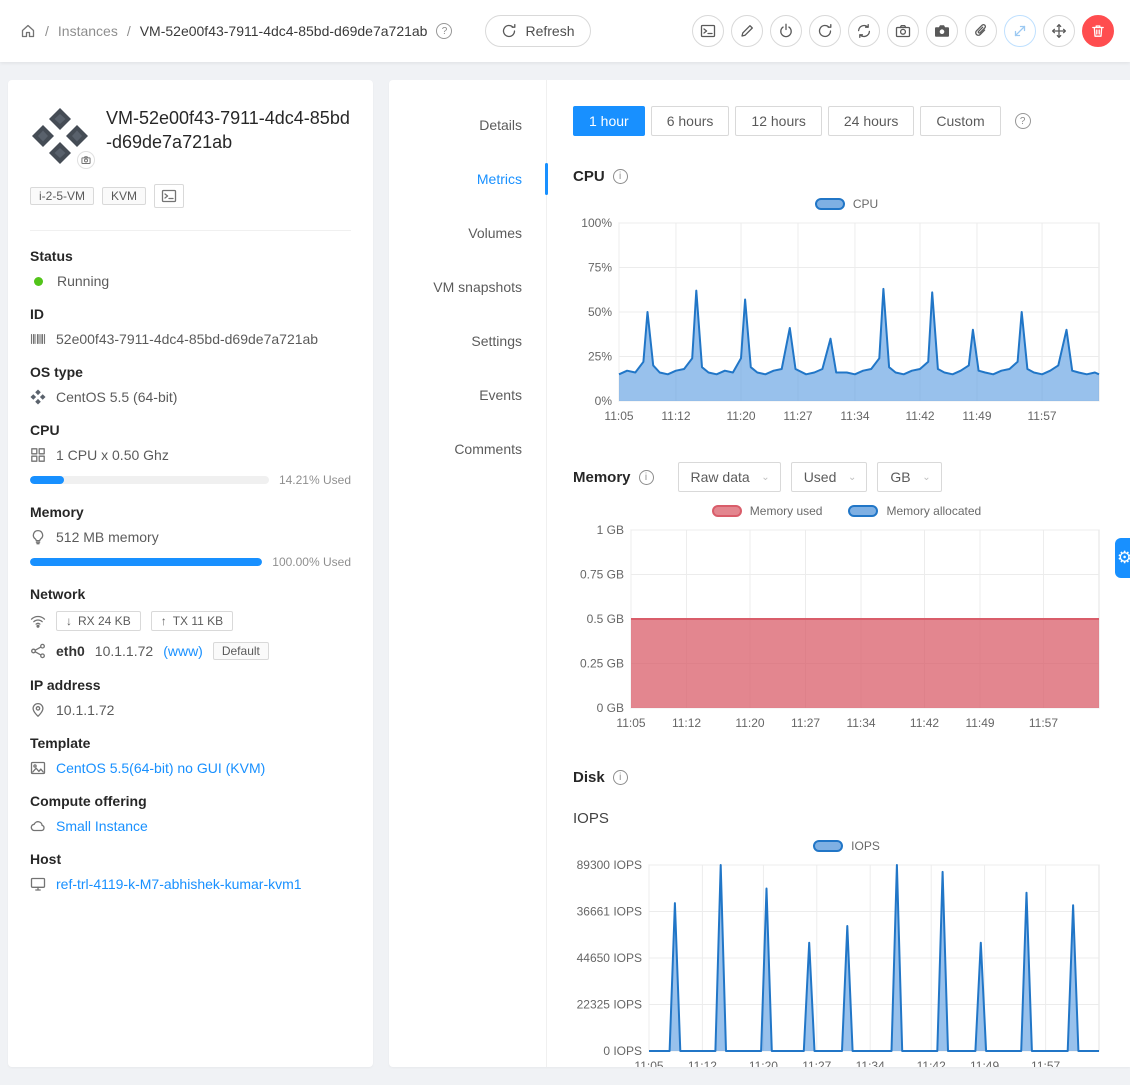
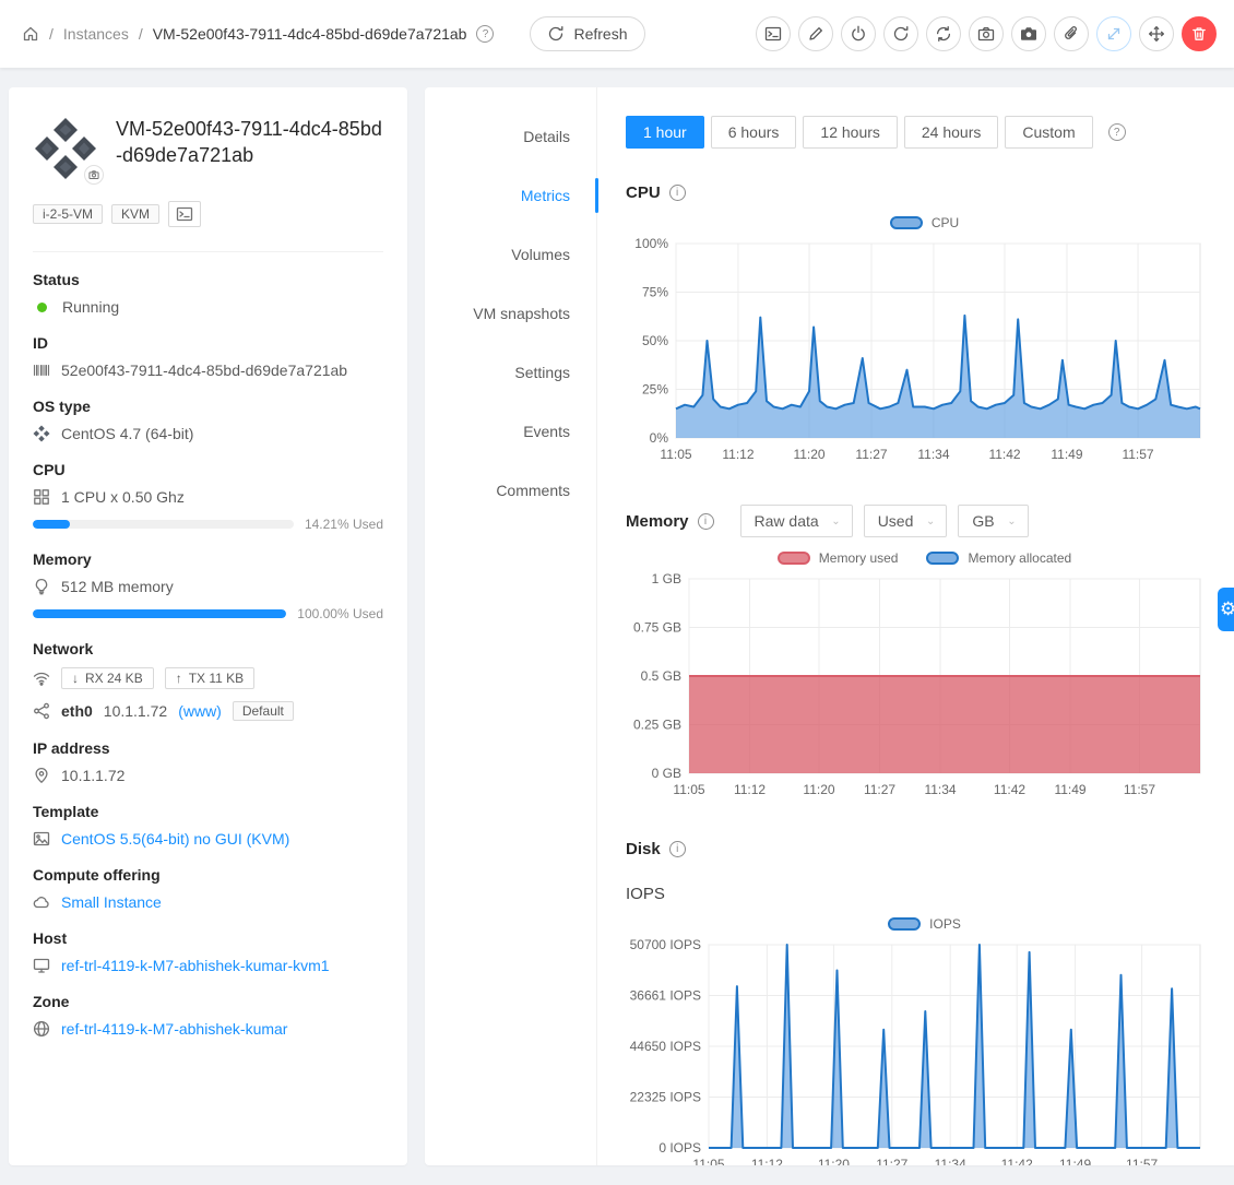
  /
  Instances
  /
  VM-52e00f43-7911-4dc4-85bd-d69de7a721ab
  ?
  Refresh
  VM-52e00f43-7911-4dc4-85bd-d69de7a721ab
  i-2-5-VM
  KVM
  Status
  Running
  ID
  52e00f43-7911-4dc4-85bd-d69de7a721ab
  OS type
- CentOS 5.5 (64-bit)
+ CentOS 4.7 (64-bit)
  CPU
  1 CPU x 0.50 Ghz
  14.21% Used
  Memory
  512 MB memory
  100.00% Used
  Network
  ↓
  RX 24 KB
  ↑
  TX 11 KB
  eth0
  10.1.1.72
  (www)
  Default
  IP address
  10.1.1.72
  Template
  CentOS 5.5(64-bit) no GUI (KVM)
  Compute offering
  Small Instance
  Host
  ref-trl-4119-k-M7-abhishek-kumar-kvm1
+ Zone
+ ref-trl-4119-k-M7-abhishek-kumar
  Details
  Metrics
  Volumes
  VM snapshots
  Settings
  Events
  Comments
  1 hour
  6 hours
  12 hours
  24 hours
  Custom
  ?
  CPU
  i
  CPU
  0%
  25%
  50%
  75%
  100%
  11:05
  11:12
  11:20
  11:27
  11:34
  11:42
  11:49
  11:57
  Memory
  i
  Raw data
  ⌄
  Used
  ⌄
  GB
  ⌄
  Memory used
  Memory allocated
  0 GB
  0.25 GB
  0.5 GB
  0.75 GB
  1 GB
  11:05
  11:12
  11:20
  11:27
  11:34
  11:42
  11:49
  11:57
  Disk
  i
  IOPS
  IOPS
  0 IOPS
  22325 IOPS
  44650 IOPS
  36661 IOPS
- 89300 IOPS
+ 50700 IOPS
  11:05
  11:12
  11:20
  11:27
  11:34
  11:42
  11:49
  11:57
  ⚙
